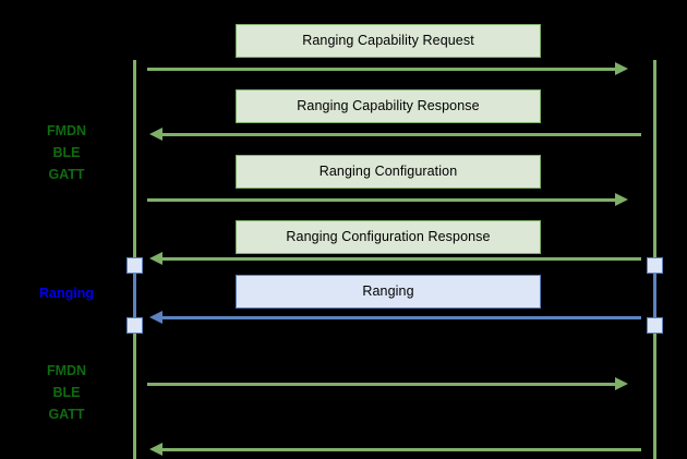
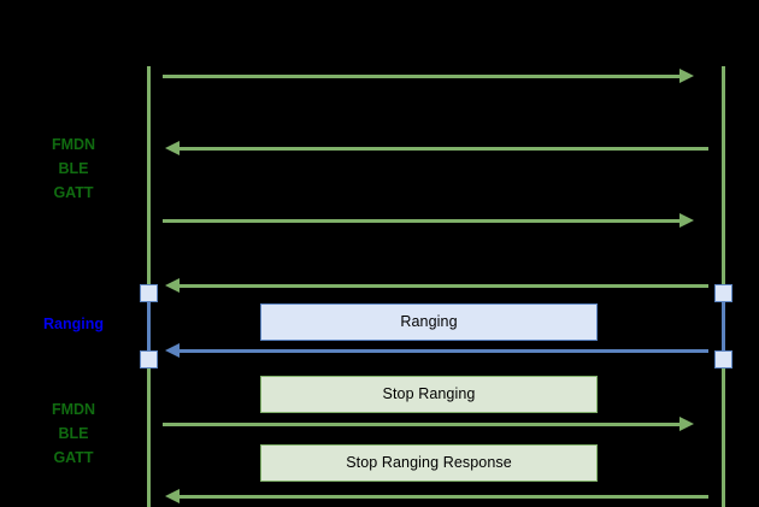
- Ranging Capability Request
- Ranging Capability Response
- Ranging Configuration
- Ranging Configuration Response
  Ranging
+ Stop Ranging
+ Stop Ranging Response
  FMDN
  BLE
  GATT
  Ranging
  FMDN
  BLE
  GATT
